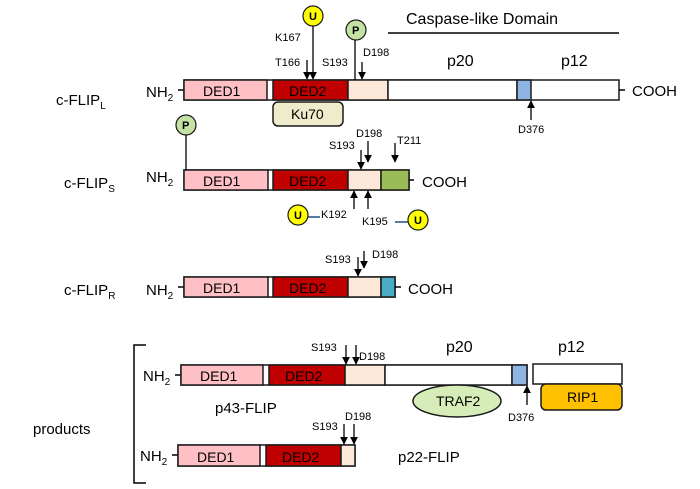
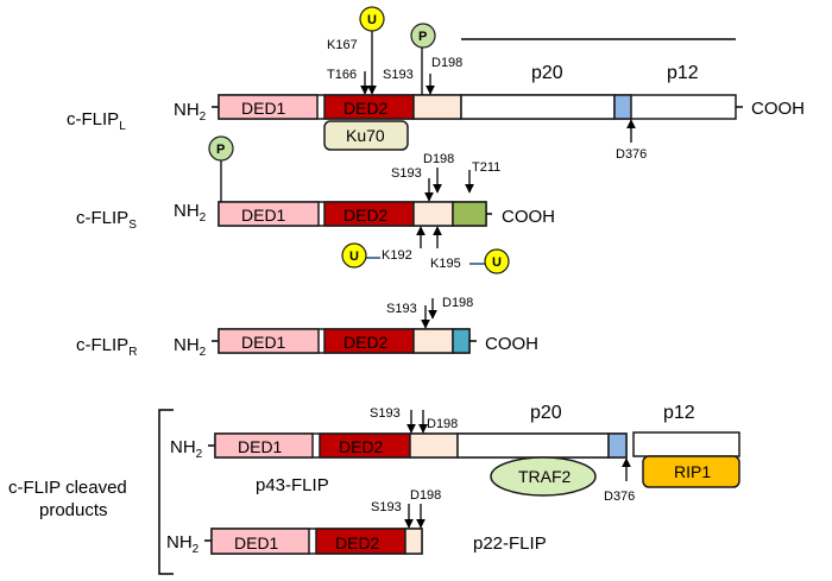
- Caspase-like Domain
  p20
  p12
  c-FLIPL
  NH2
  DED1
  DED2
  COOH
  Ku70
  U
  K167
  T166
  P
  S193
  D198
  D376
  c-FLIPS
  NH2
  DED1
  DED2
  COOH
  P
  S193
  D198
  T211
  K192
  K195
  U
  U
  c-FLIPR
  NH2
  DED1
  DED2
  COOH
  S193
  D198
+ c-FLIP cleaved
  products
  NH2
  DED1
  DED2
  p20
  p43-FLIP
  S193
  D198
  D376
  TRAF2
  p12
  RIP1
  NH2
  DED1
  DED2
  p22-FLIP
  S193
  D198
